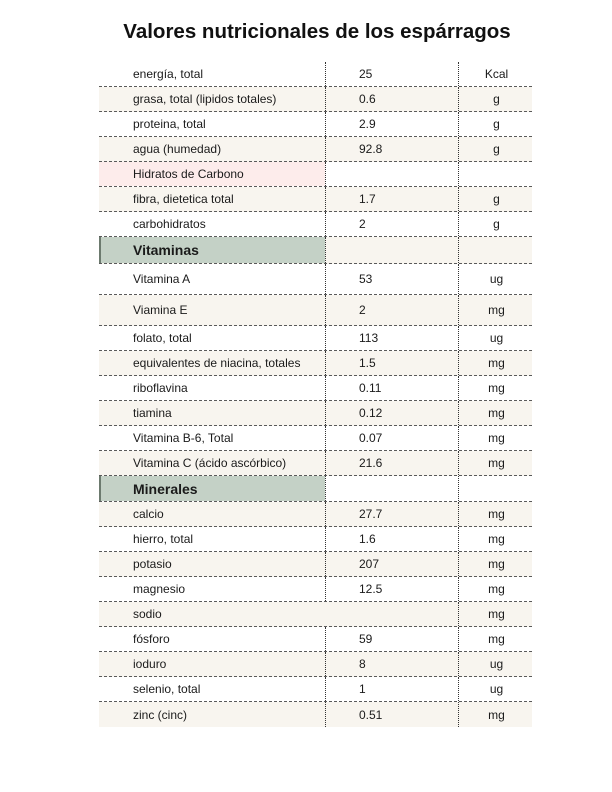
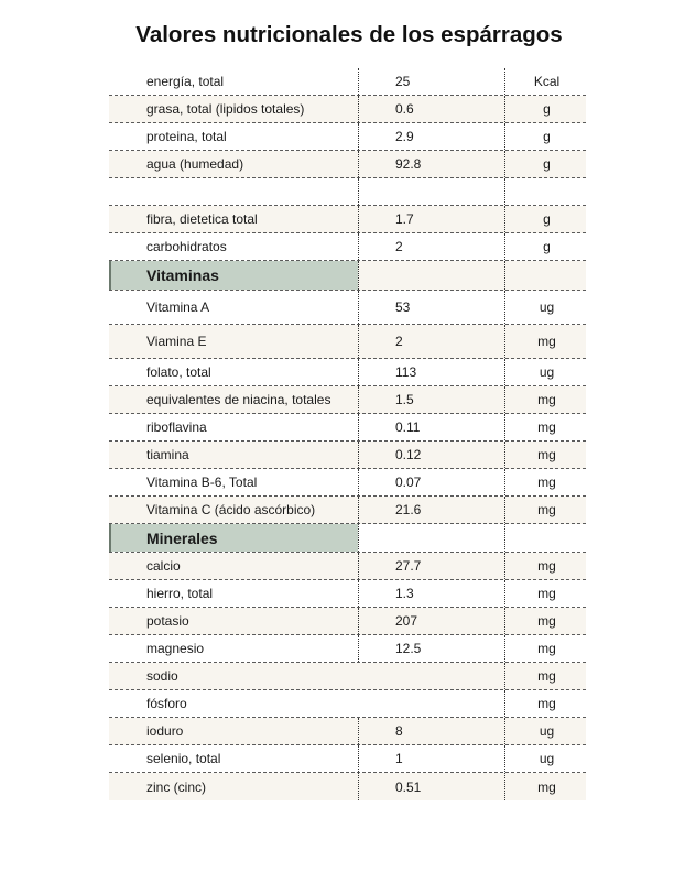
  Valores nutricionales de los espárragos
  energía, total
  25
  Kcal
  grasa, total (lipidos totales)
  0.6
  g
  proteina, total
  2.9
  g
  agua (humedad)
  92.8
  g
- Hidratos de Carbono
  fibra, dietetica total
  1.7
  g
  carbohidratos
  2
  g
  Vitaminas
  Vitamina A
  53
  ug
  Viamina E
  2
  mg
  folato, total
  113
  ug
  equivalentes de niacina, totales
  1.5
  mg
  riboflavina
  0.11
  mg
  tiamina
  0.12
  mg
  Vitamina B-6, Total
  0.07
  mg
  Vitamina C (ácido ascórbico)
  21.6
  mg
  Minerales
  calcio
  27.7
  mg
  hierro, total
- 1.6
+ 1.3
  mg
  potasio
  207
  mg
  magnesio
  12.5
  mg
  sodio
  mg
  fósforo
- 59
  mg
  ioduro
  8
  ug
  selenio, total
  1
  ug
  zinc (cinc)
  0.51
  mg
